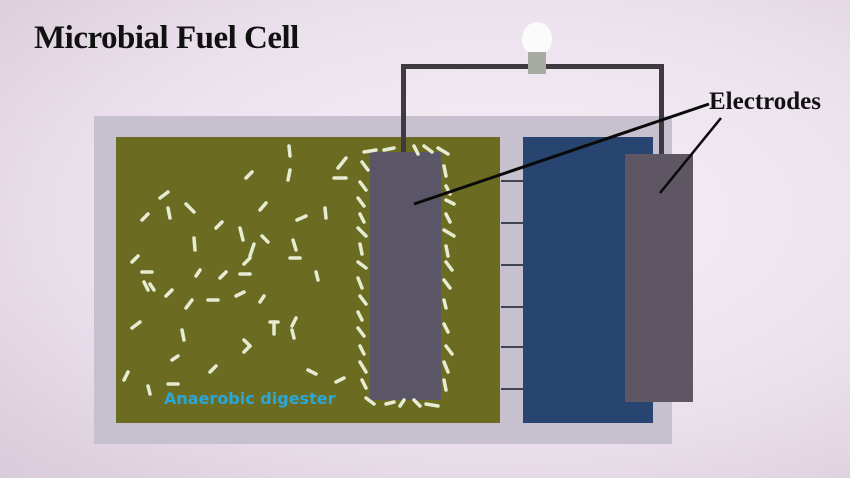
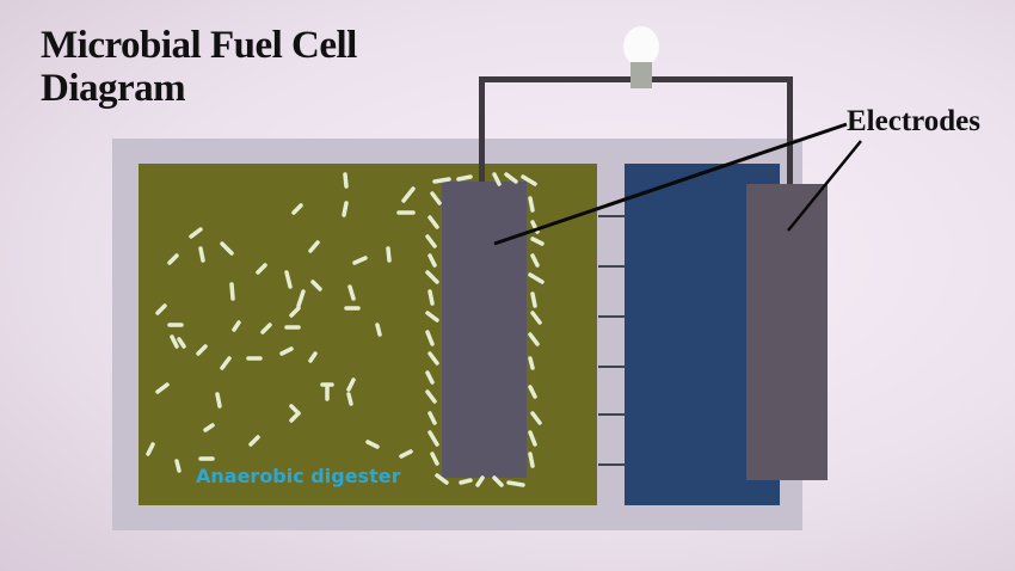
  Microbial Fuel Cell
+ Diagram
  Anaerobic digester
  Electrodes
